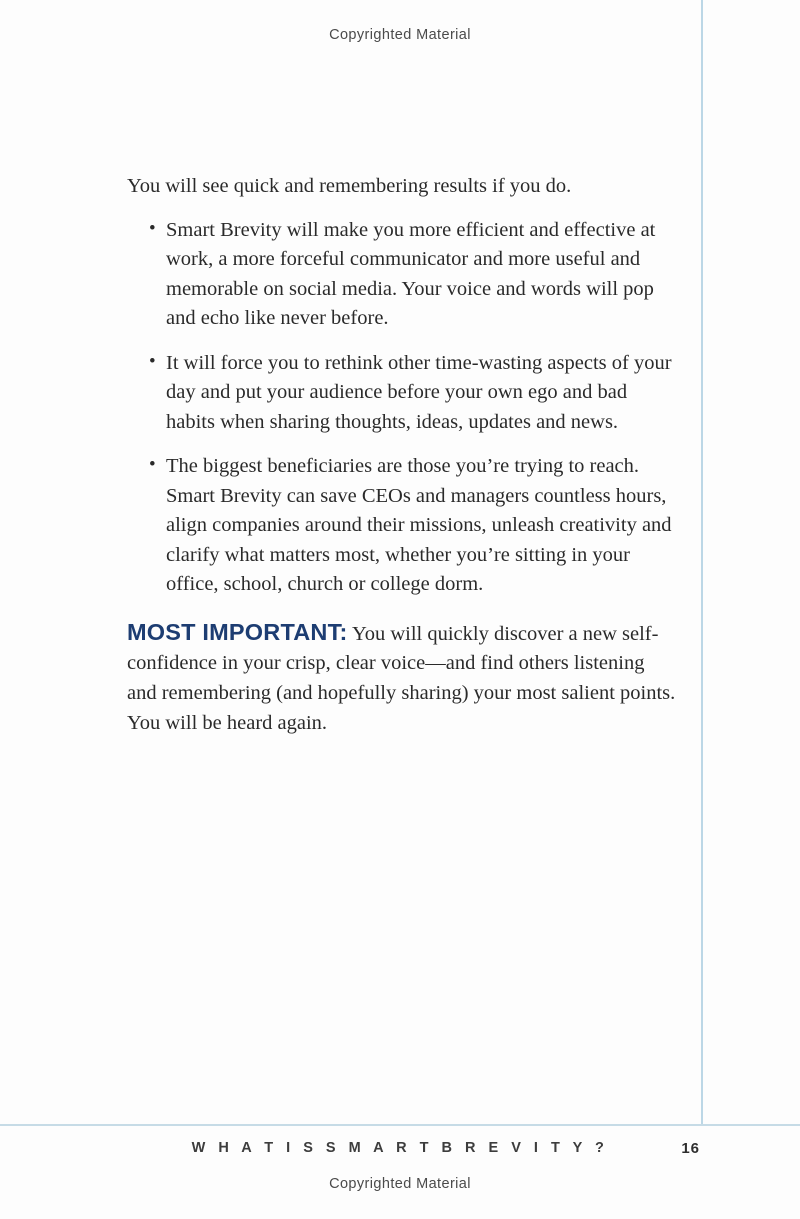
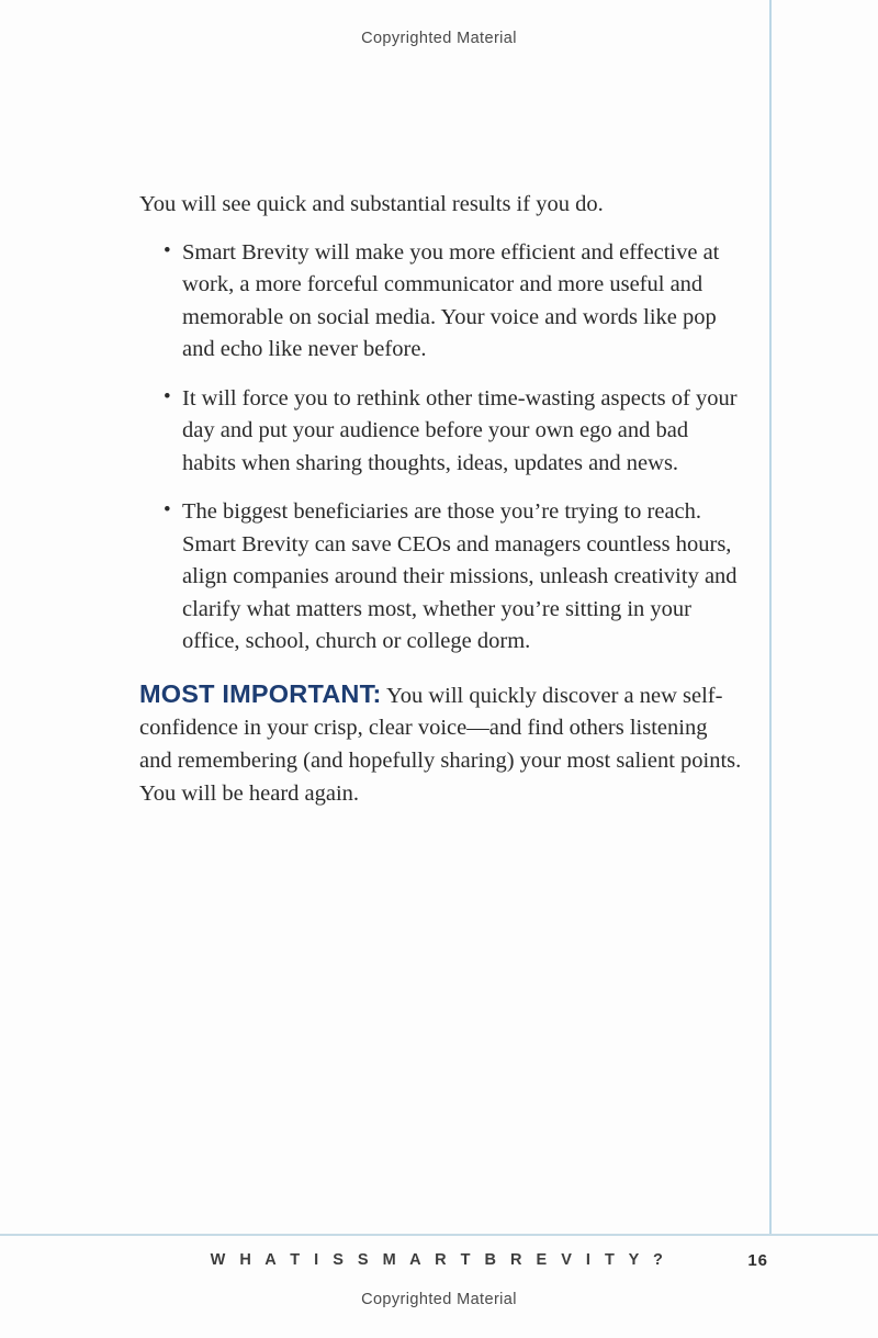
  Copyrighted Material
- You will see quick and remembering results if you do.
+ You will see quick and substantial results if you do.
  •
- Smart Brevity will make you more efficient and effective at work, a more forceful communicator and more useful and memorable on social media. Your voice and words will pop and echo like never before.
+ Smart Brevity will make you more efficient and effective at work, a more forceful communicator and more useful and memorable on social media. Your voice and words like pop and echo like never before.
  •
  It will force you to rethink other time-wasting aspects of your day and put your audience before your own ego and bad habits when sharing thoughts, ideas, updates and news.
  •
  The biggest beneficiaries are those you’re trying to reach. Smart Brevity can save CEOs and managers countless hours, align companies around their missions, unleash creativity and clarify what matters most, whether you’re sitting in your office, school, church or college dorm.
  MOST IMPORTANT: You will quickly discover a new self-confidence in your crisp, clear voice—and find others listening and remembering (and hopefully sharing) your most salient points. You will be heard again.
  W H A T I S S M A R T B R E V I T Y ?
  16
  Copyrighted Material
